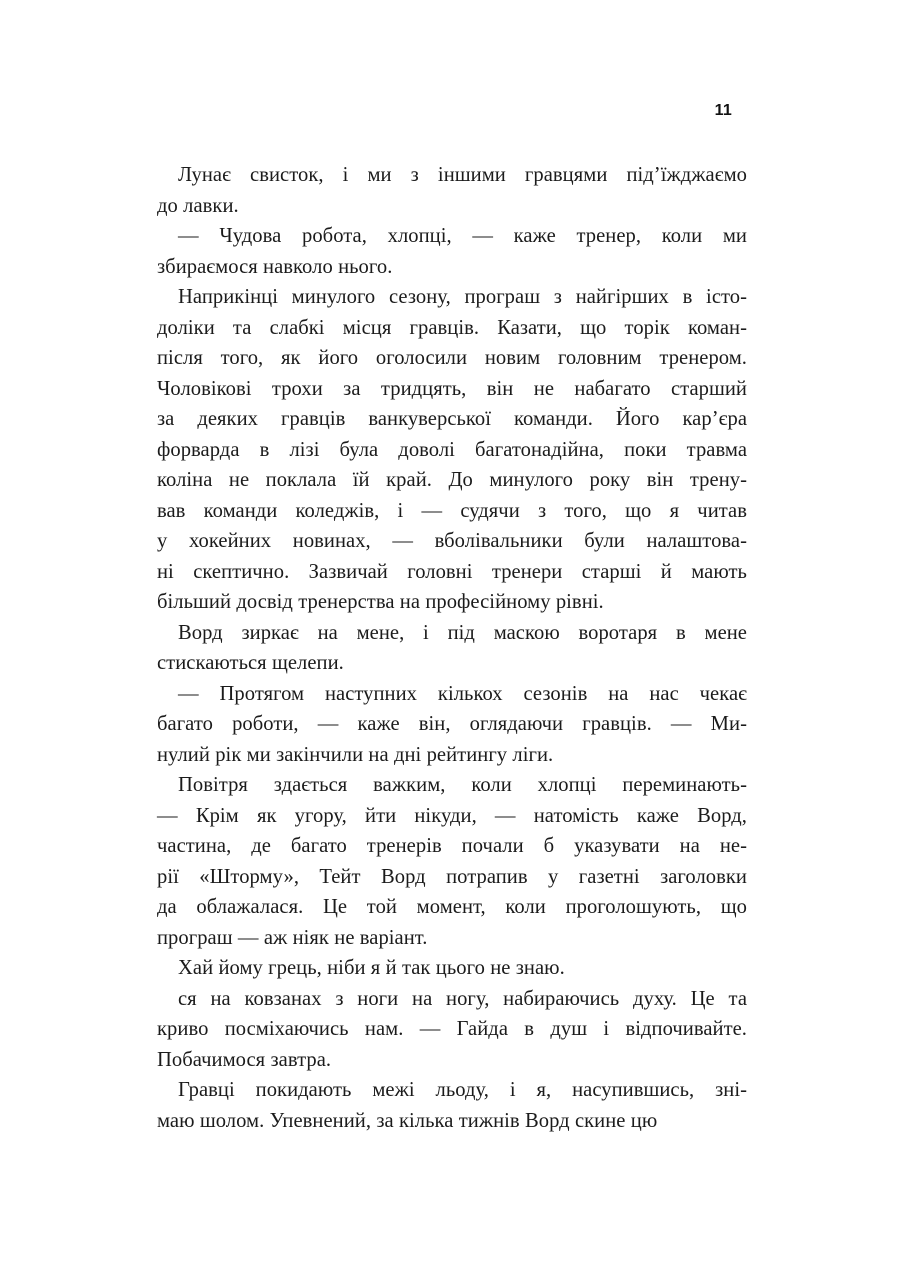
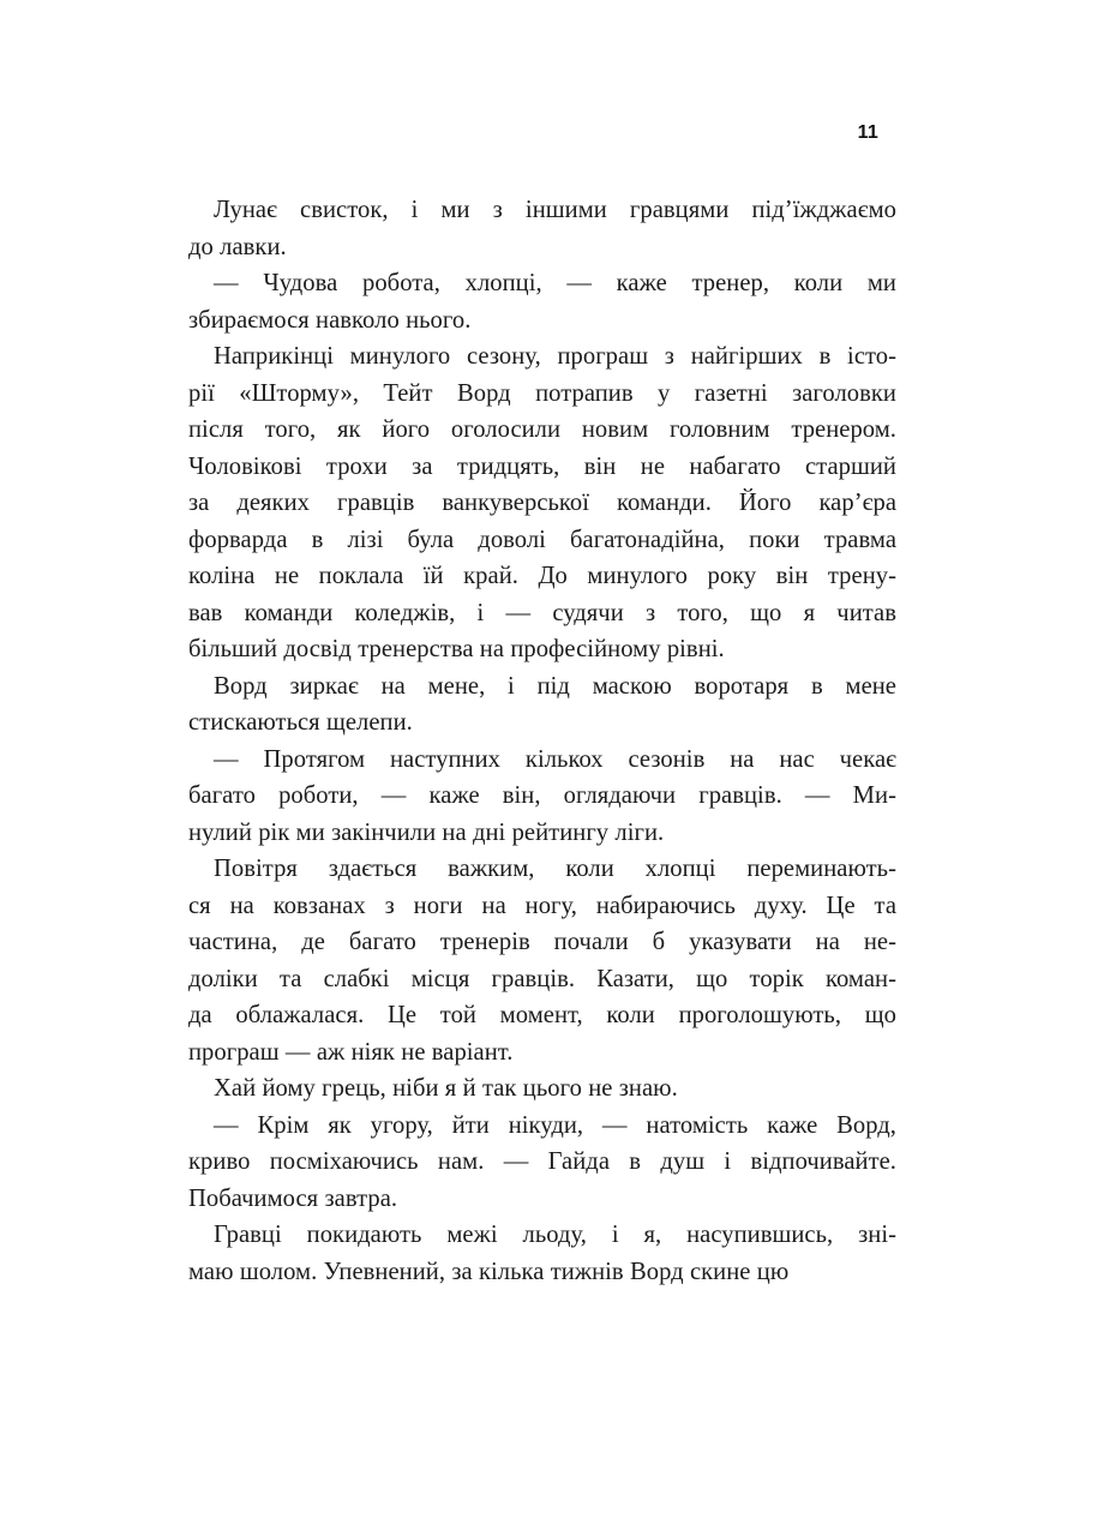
  11
  Лунає свисток, і ми з іншими гравцями під’їжджаємо
  до лавки.
  — Чудова робота, хлопці, — каже тренер, коли ми
  збираємося навколо нього.
  Наприкінці минулого сезону, програш з найгірших в істо-
- доліки та слабкі місця гравців. Казати, що торік коман-
+ рії «Шторму», Тейт Ворд потрапив у газетні заголовки
  після того, як його оголосили новим головним тренером.
  Чоловікові трохи за тридцять, він не набагато старший
  за деяких гравців ванкуверської команди. Його кар’єра
  форварда в лізі була доволі багатонадійна, поки травма
  коліна не поклала їй край. До минулого року він трену-
  вав команди коледжів, і — судячи з того, що я читав
- у хокейних новинах, — вболівальники були налаштова-
- ні скептично. Зазвичай головні тренери старші й мають
  більший досвід тренерства на професійному рівні.
  Ворд зиркає на мене, і під маскою воротаря в мене
  стискаються щелепи.
  — Протягом наступних кількох сезонів на нас чекає
  багато роботи, — каже він, оглядаючи гравців. — Ми-
  нулий рік ми закінчили на дні рейтингу ліги.
  Повітря здається важким, коли хлопці переминають-
- — Крім як угору, йти нікуди, — натомість каже Ворд,
+ ся на ковзанах з ноги на ногу, набираючись духу. Це та
  частина, де багато тренерів почали б указувати на не-
- рії «Шторму», Тейт Ворд потрапив у газетні заголовки
+ доліки та слабкі місця гравців. Казати, що торік коман-
  да облажалася. Це той момент, коли проголошують, що
  програш — аж ніяк не варіант.
  Хай йому грець, ніби я й так цього не знаю.
- ся на ковзанах з ноги на ногу, набираючись духу. Це та
+ — Крім як угору, йти нікуди, — натомість каже Ворд,
  криво посміхаючись нам. — Гайда в душ і відпочивайте.
  Побачимося завтра.
  Гравці покидають межі льоду, і я, насупившись, зні-
  маю шолом. Упевнений, за кілька тижнів Ворд скине цю
